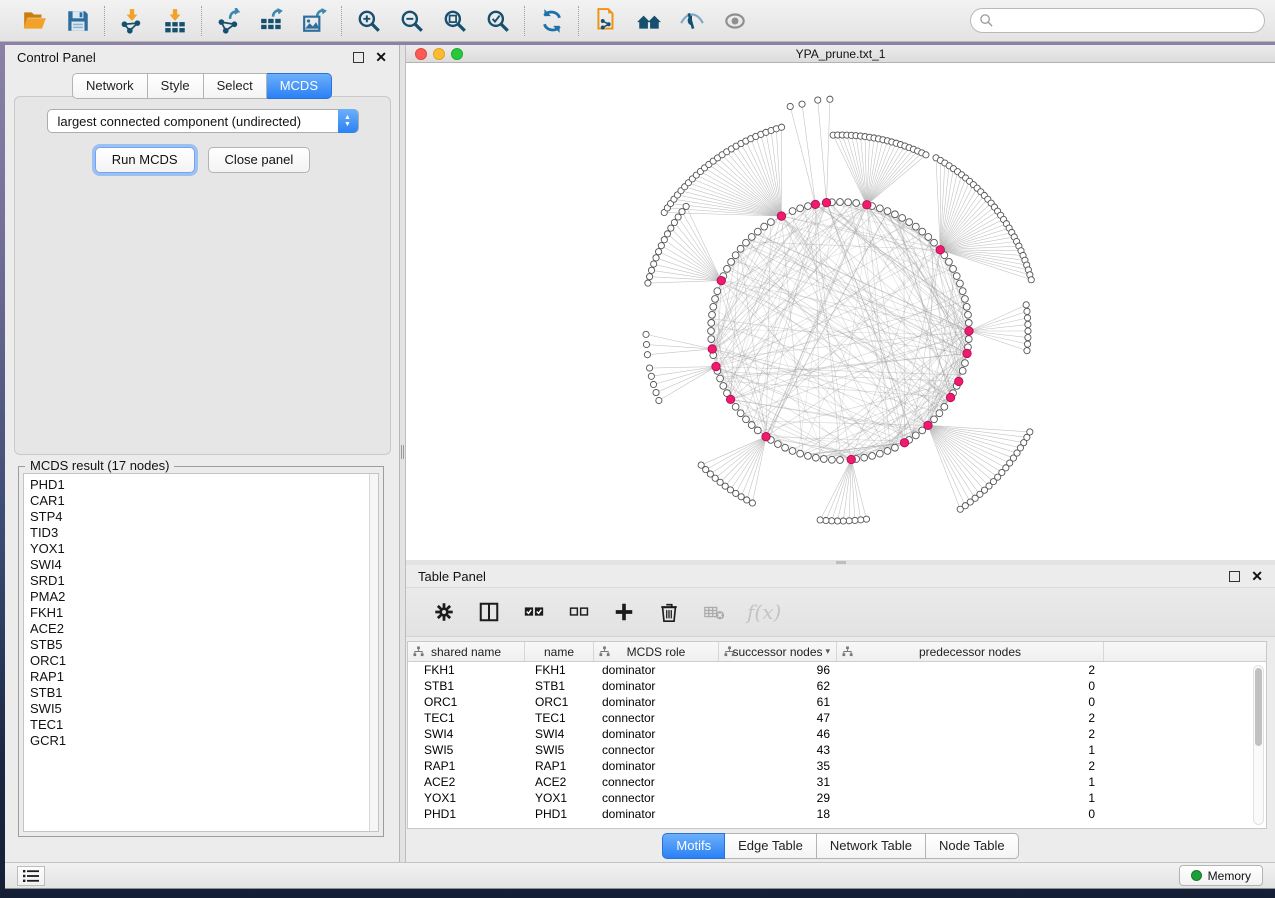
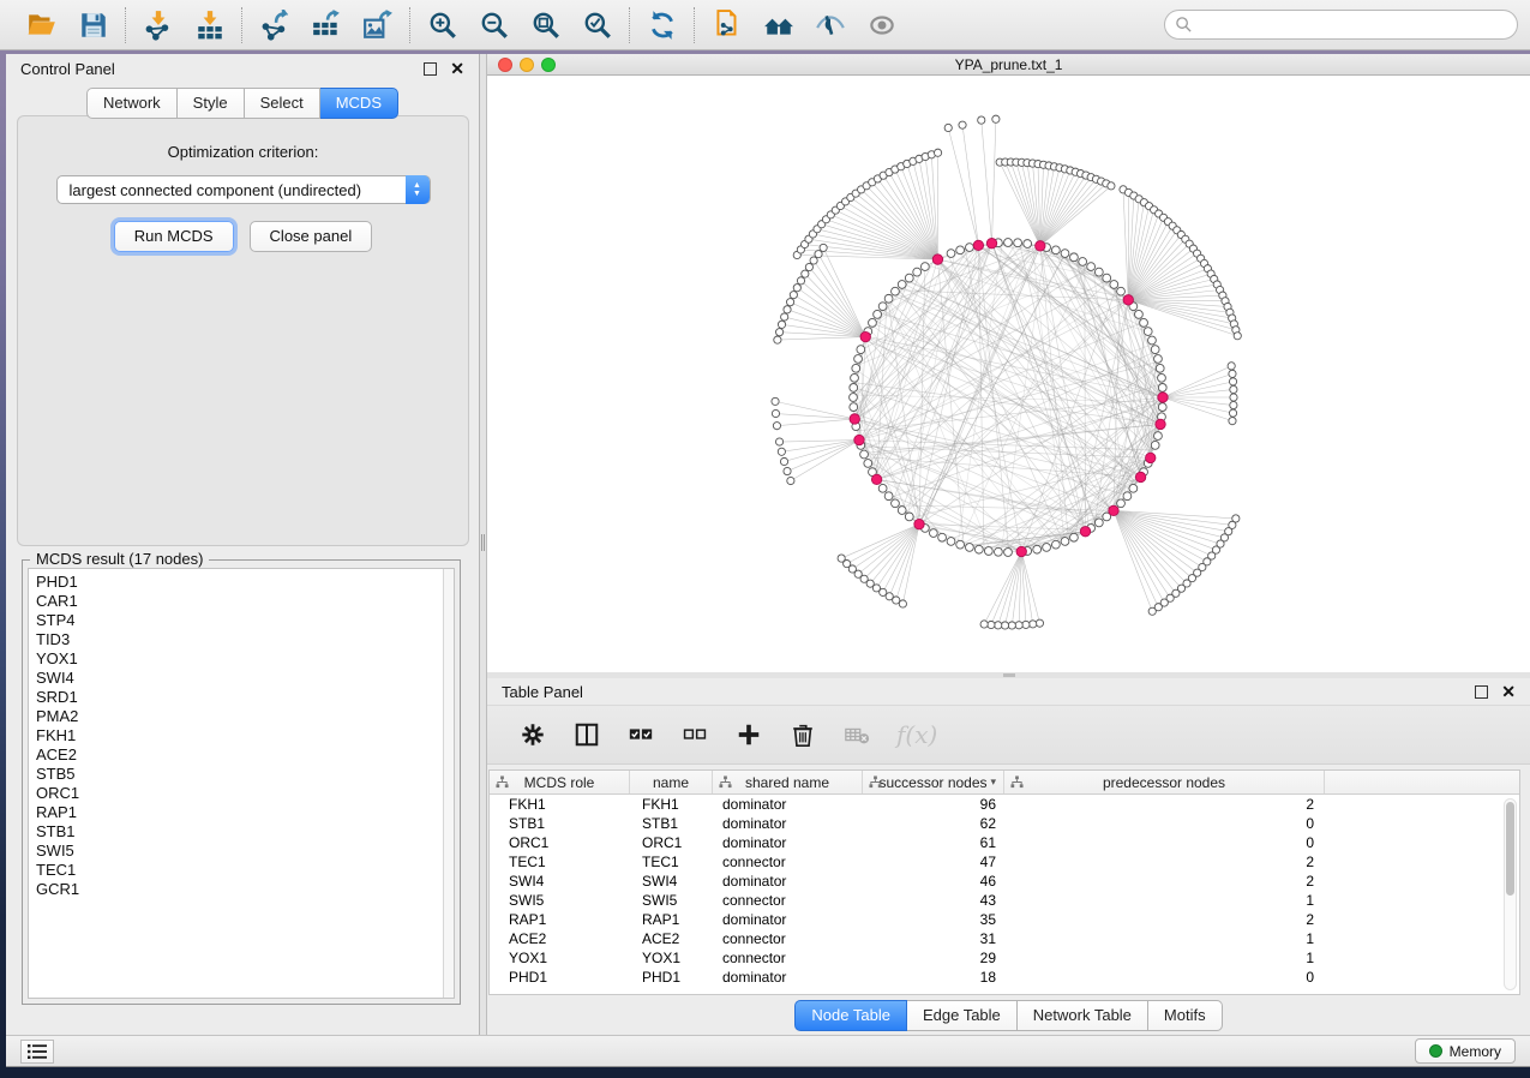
  Control Panel
  ✕
  Network
  Style
  Select
  MCDS
+ Optimization criterion:
  largest connected component (undirected)
  Run MCDS
  Close panel
  MCDS result (17 nodes)
  PHD1
  CAR1
  STP4
  TID3
  YOX1
  SWI4
  SRD1
  PMA2
  FKH1
  ACE2
  STB5
  ORC1
  RAP1
  STB1
  SWI5
  TEC1
  GCR1
  YPA_prune.txt_1
  Table Panel
  ✕
  f(x)
- shared name
+ MCDS role
  name
- MCDS role
+ shared name
  successor nodes
  ▾
  predecessor nodes
  FKH1
  FKH1
  dominator
  96
  2
  STB1
  STB1
  dominator
  62
  0
  ORC1
  ORC1
  dominator
  61
  0
  TEC1
  TEC1
  connector
  47
  2
  SWI4
  SWI4
  dominator
  46
  2
  SWI5
  SWI5
  connector
  43
  1
  RAP1
  RAP1
  dominator
  35
  2
  ACE2
  ACE2
  connector
  31
  1
  YOX1
  YOX1
  connector
  29
  1
  PHD1
  PHD1
  dominator
  18
  0
- Motifs
+ Node Table
  Edge Table
  Network Table
- Node Table
+ Motifs
  Memory
